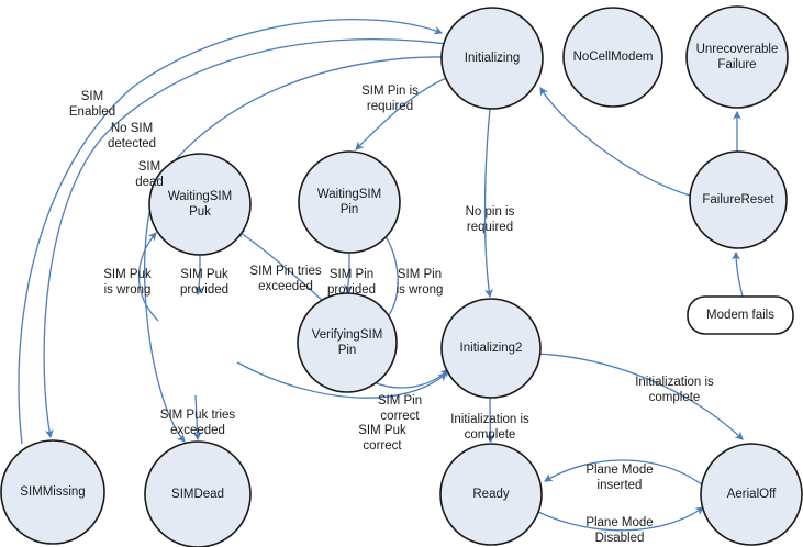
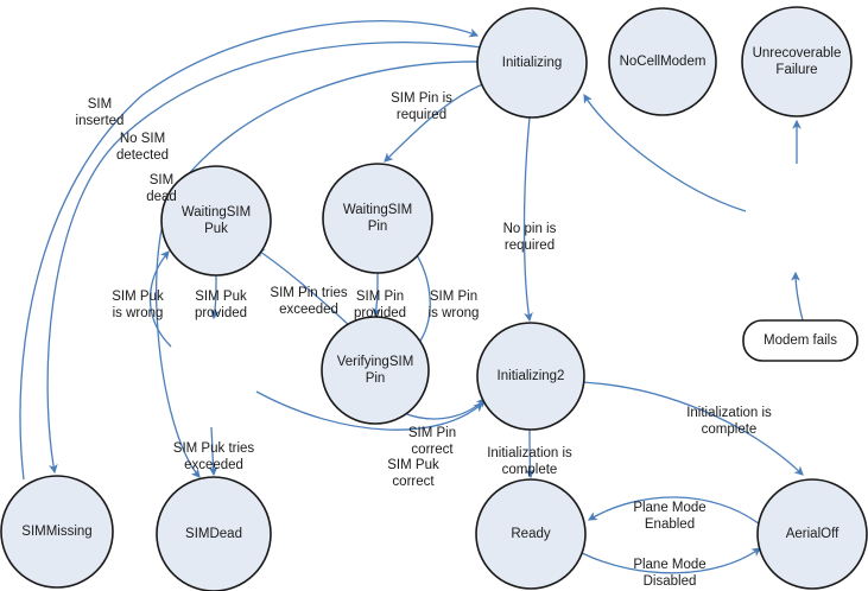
  Initializing
  NoCellModem
  Unrecoverable Failure
- FailureReset
  WaitingSIM Puk
  WaitingSIM Pin
  VerifyingSIM Pin
  Initializing2
  Modem fails
  SIMMissing
  SIMDead
  Ready
  AerialOff
- SIM Enabled
+ SIM inserted
  No SIM detected
  SIM dead
  SIM Pin is required
  No pin is required
  SIM Puk is wrong
  SIM Puk provided
  SIM Pin tries exceeded
  SIM Pin provided
  SIM Pin is wrong
  SIM Puk tries exceeded
  SIM Pin correct
  SIM Puk correct
  Initialization is complete
  Initialization is complete
- Plane Mode inserted
+ Plane Mode Enabled
  Plane Mode Disabled
